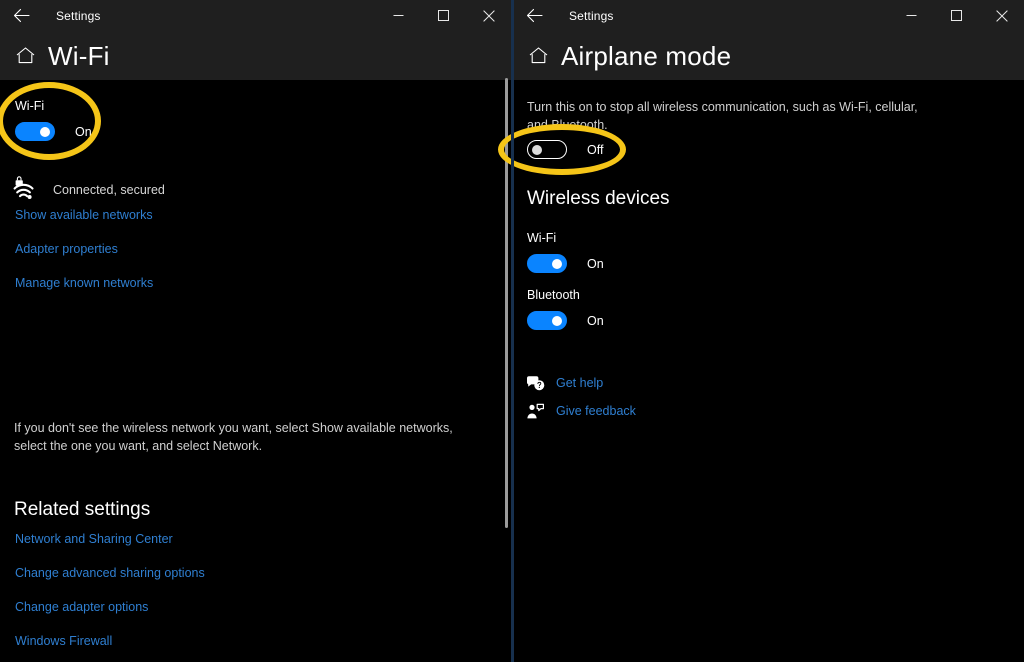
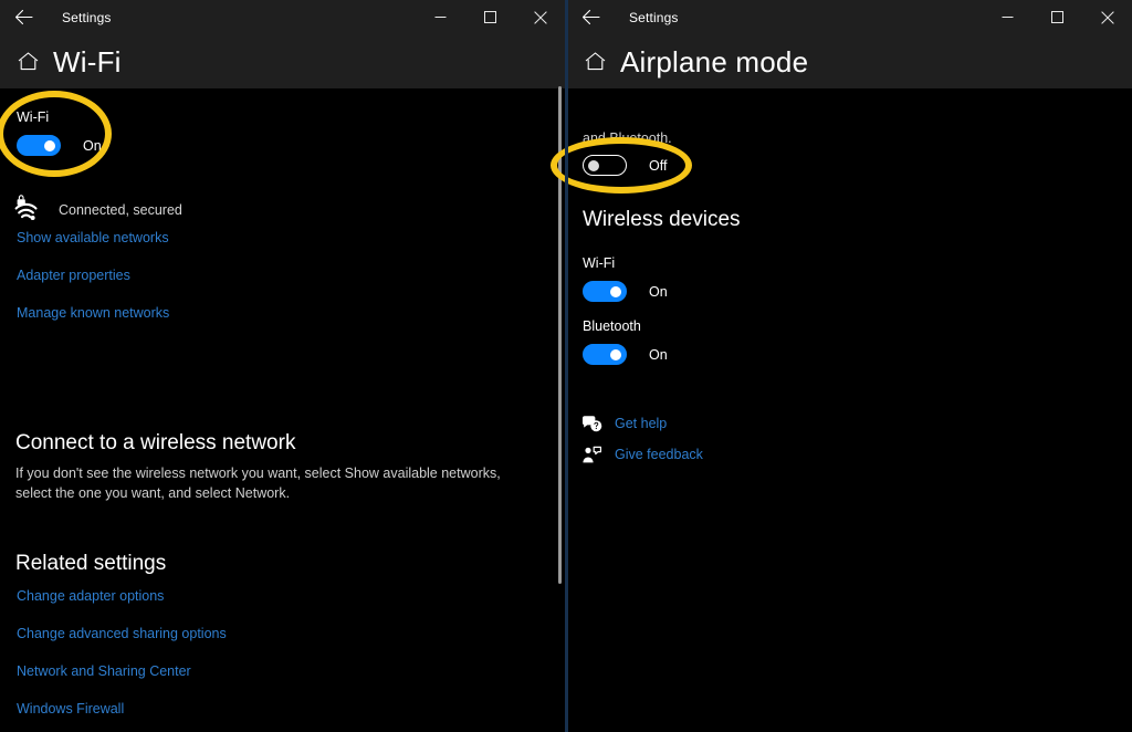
  Settings
  Wi-Fi
  Wi-Fi
  On
  Connected, secured
  Show available networks
  Adapter properties
  Manage known networks
+ Connect to a wireless network
  If you don't see the wireless network you want, select Show available networks, select the one you want, and select Network.
  Related settings
- Network and Sharing Center
+ Change adapter options
  Change advanced sharing options
- Change adapter options
+ Network and Sharing Center
  Windows Firewall
  Settings
  Airplane mode
- Turn this on to stop all wireless communication, such as Wi-Fi, cellular,
  and Bluetooth.
  Off
  Wireless devices
  Wi-Fi
  On
  Bluetooth
  On
  Get help
  Give feedback
